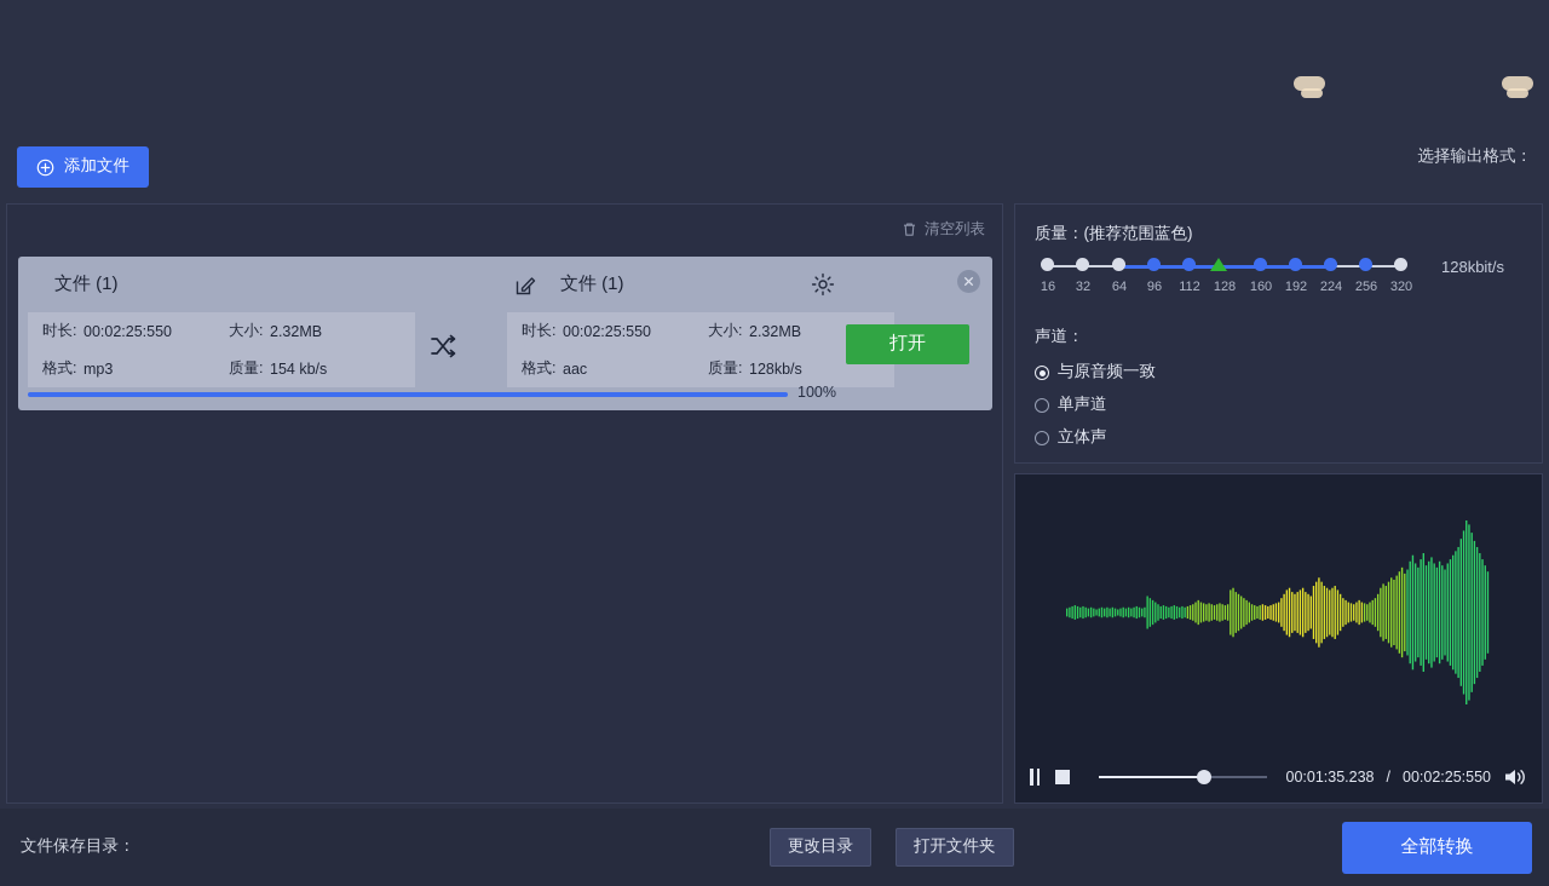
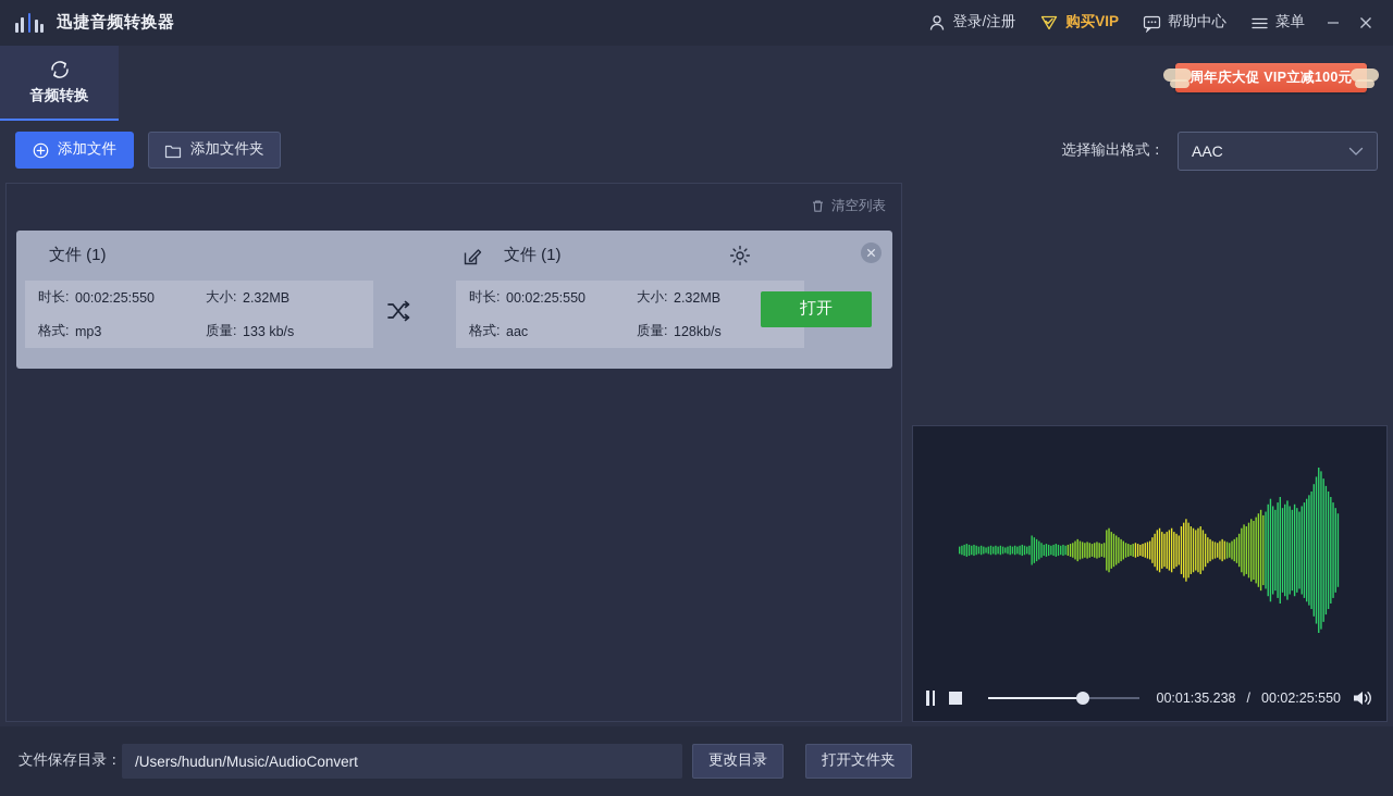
+ 迅捷音频转换器
+ 登录/注册
+ 购买VIP
+ 帮助中心
+ 菜单
+ 音频转换
+ 周年庆大促 VIP立减100元
  添加文件
+ 添加文件夹
  选择输出格式：
+ AAC
  清空列表
  文件 (1)
  文件 (1)
  时长:
  00:02:25:550
  大小:
  2.32MB
  格式:
  mp3
  质量:
- 154 kb/s
+ 133 kb/s
  时长:
  00:02:25:550
  大小:
  2.32MB
  格式:
  aac
  质量:
  128kb/s
  打开
- 100%
- 质量：(推荐范围蓝色)
- 16
- 32
- 64
- 96
- 112
- 128
- 160
- 192
- 224
- 256
- 320
- 128kbit/s
- 声道：
- 与原音频一致
- 单声道
- 立体声
  00:01:35.238
  /
  00:02:25:550
  文件保存目录：
+ /Users/hudun/Music/AudioConvert
  更改目录
  打开文件夹
- 全部转换
